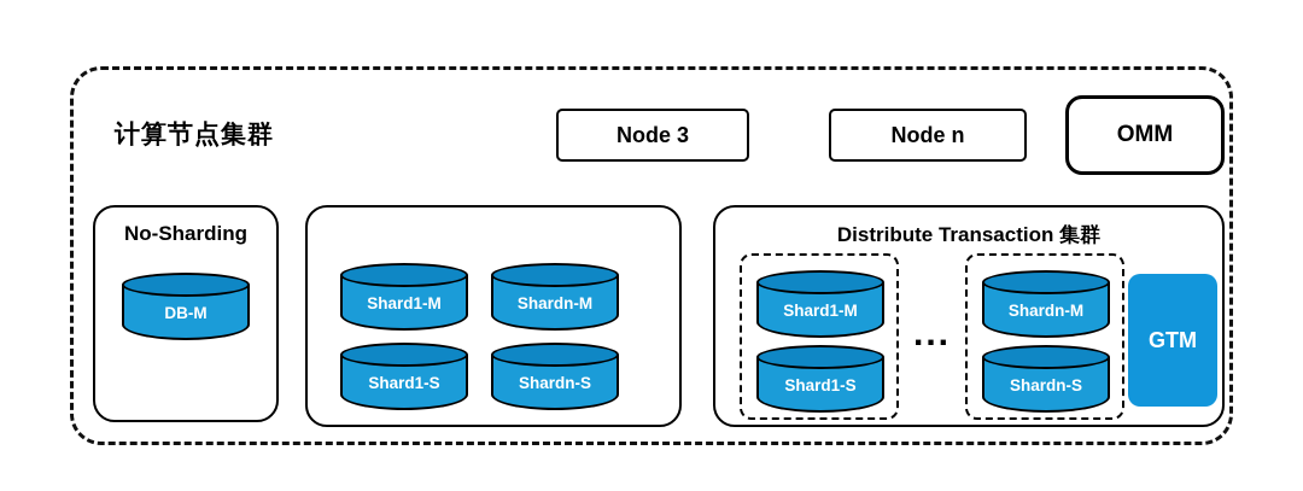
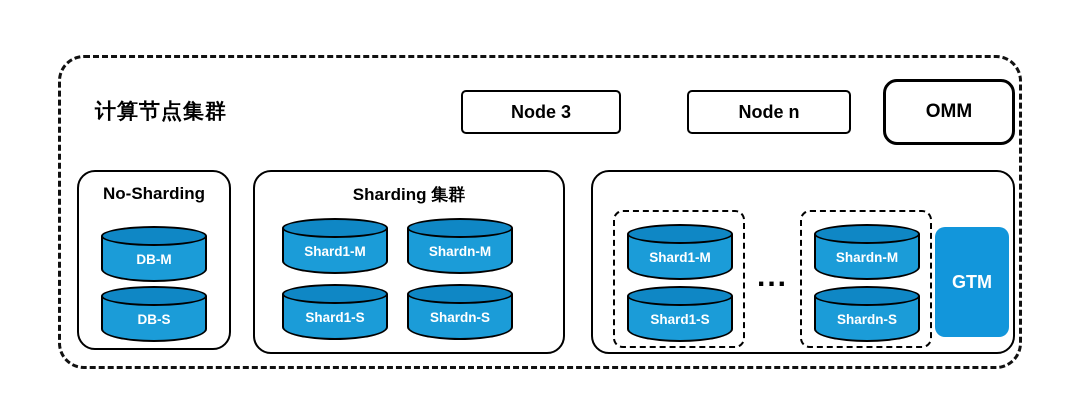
  计算节点集群
  Node 3
  Node n
  OMM
  No-Sharding
  DB-M
+ DB-S
+ Sharding 集群
  Shard1-M
  Shardn-M
  Shard1-S
  Shardn-S
- Distribute Transaction 集群
  Shard1-M
  Shard1-S
  ...
  Shardn-M
  Shardn-S
  GTM
